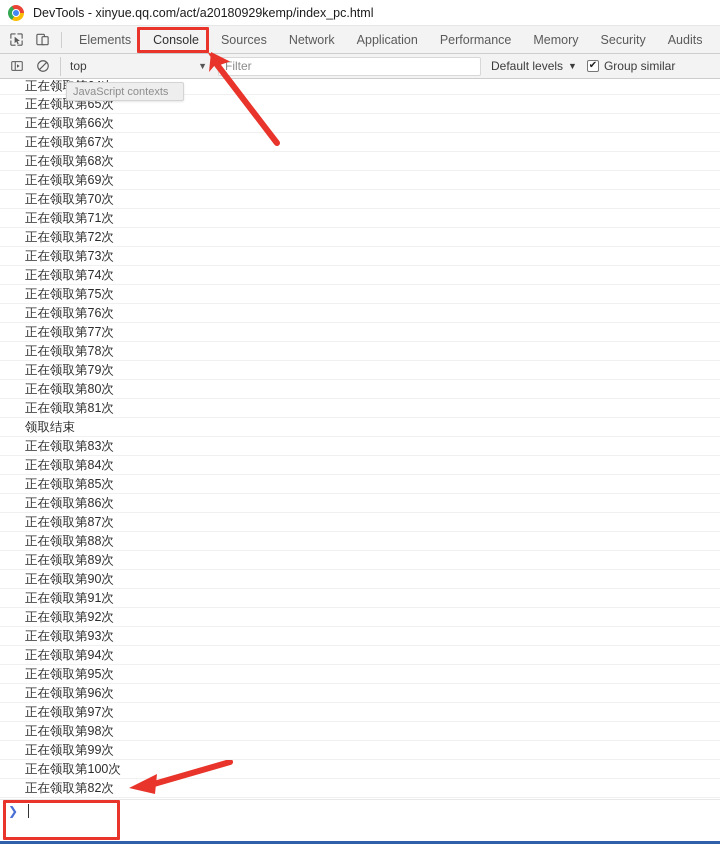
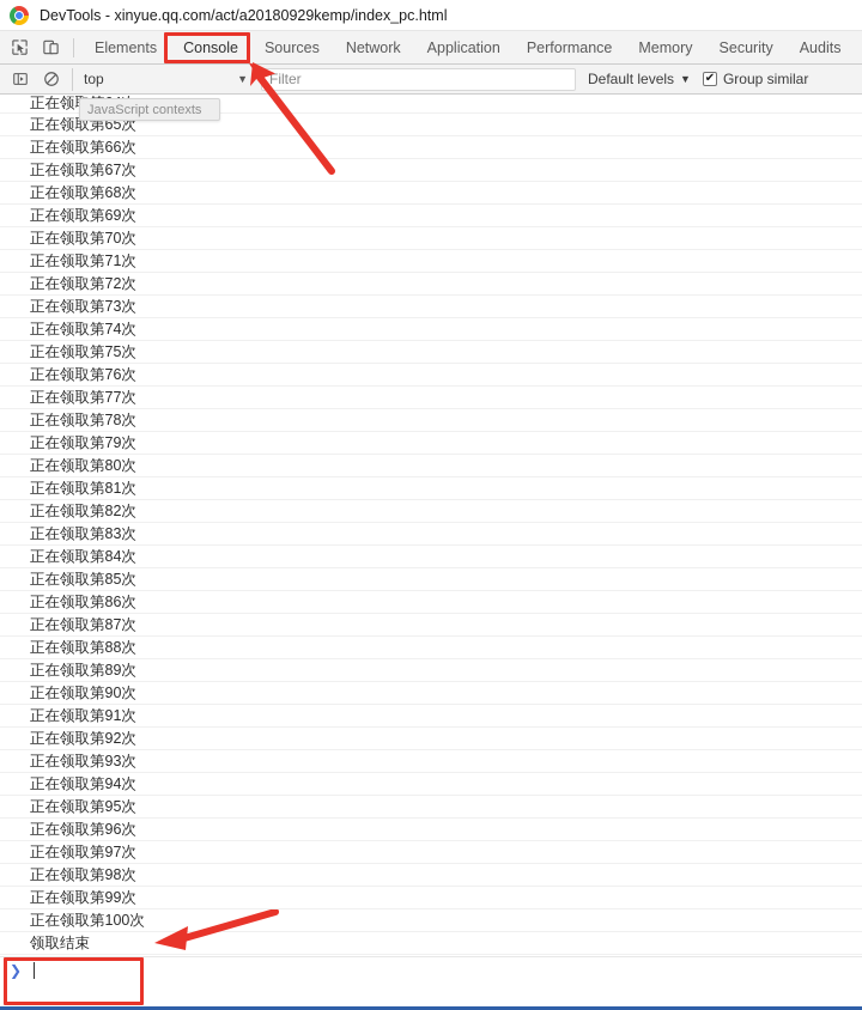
  DevTools - xinyue.qq.com/act/a20180929kemp/index_pc.html
  Elements
  Console
  Sources
  Network
  Application
  Performance
  Memory
  Security
  Audits
  top
  ▼
  Filter
  Default levels
  ▼
  ✔
  Group similar
  正在领取第65次
  正在领取第66次
  正在领取第67次
  正在领取第68次
  正在领取第69次
  正在领取第70次
  正在领取第71次
  正在领取第72次
  正在领取第73次
  正在领取第74次
  正在领取第75次
  正在领取第76次
  正在领取第77次
  正在领取第78次
  正在领取第79次
  正在领取第80次
  正在领取第81次
- 领取结束
+ 正在领取第82次
  正在领取第83次
  正在领取第84次
  正在领取第85次
  正在领取第86次
  正在领取第87次
  正在领取第88次
  正在领取第89次
  正在领取第90次
  正在领取第91次
  正在领取第92次
  正在领取第93次
  正在领取第94次
  正在领取第95次
  正在领取第96次
  正在领取第97次
  正在领取第98次
  正在领取第99次
  正在领取第100次
- 正在领取第82次
+ 领取结束
  JavaScript contexts
  ❯
